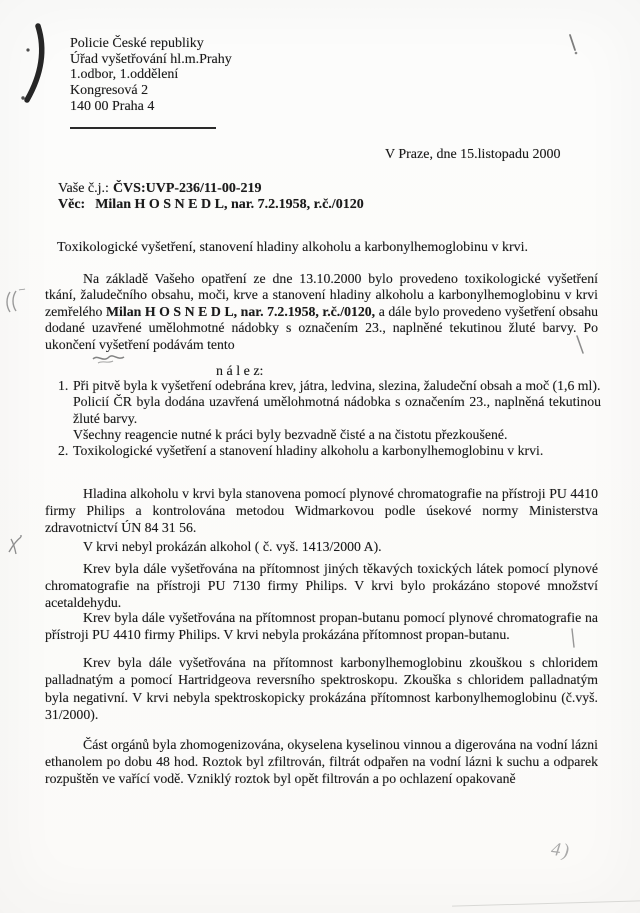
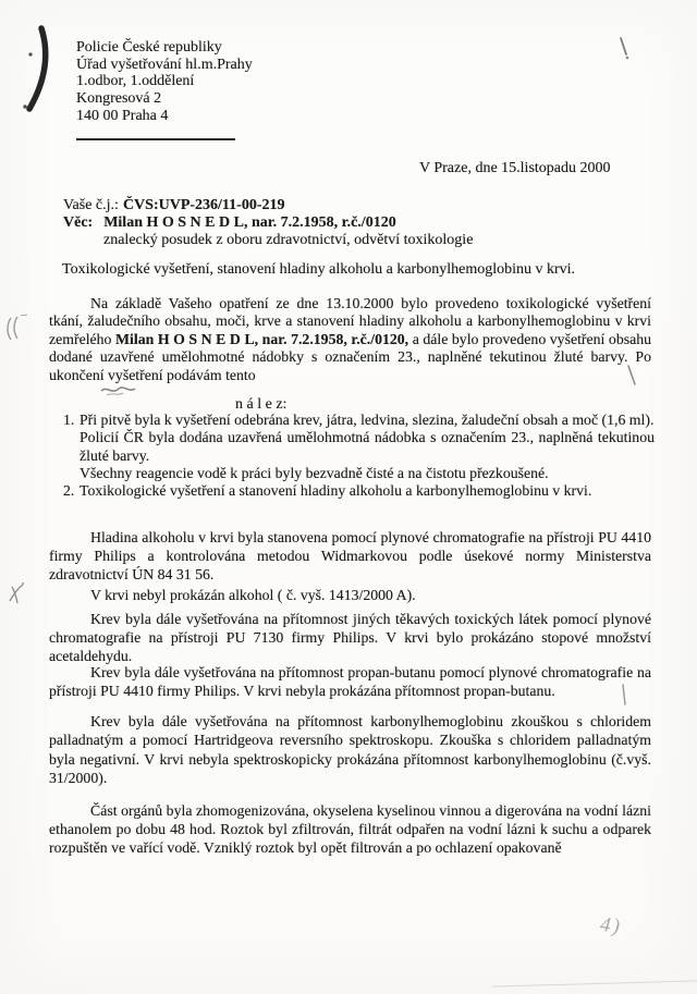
  Policie České republiky
  Úřad vyšetřování hl.m.Prahy
  1.odbor, 1.oddělení
  Kongresová 2
  140 00 Praha 4
  V Praze, dne 15.listopadu 2000
  Vaše č.j.: ČVS:UVP-236/11-00-219
  Věc: Milan H O S N E D L, nar. 7.2.1958, r.č./0120
+ znalecký posudek z oboru zdravotnictví, odvětví toxikologie
  Toxikologické vyšetření, stanovení hladiny alkoholu a karbonylhemoglobinu v krvi.
  Na základě Vašeho opatření ze dne 13.10.2000 bylo provedeno toxikologické vyšetření tkání, žaludečního obsahu, moči, krve a stanovení hladiny alkoholu a karbonylhemoglobinu v krvi zemřelého Milan H O S N E D L, nar. 7.2.1958, r.č./0120, a dále bylo provedeno vyšetření obsahu dodané uzavřené umělohmotné nádobky s označením 23., naplněné tekutinou žluté barvy. Po ukončení vyšetření podávám tento
  n á l e z:
  1.
  Při pitvě byla k vyšetření odebrána krev, játra, ledvina, slezina, žaludeční obsah a moč (1,6 ml).
  Policií ČR byla dodána uzavřená umělohmotná nádobka s označením 23., naplněná tekutinou žluté barvy.
- Všechny reagencie nutné k práci byly bezvadně čisté a na čistotu přezkoušené.
+ Všechny reagencie vodě k práci byly bezvadně čisté a na čistotu přezkoušené.
  2.
  Toxikologické vyšetření a stanovení hladiny alkoholu a karbonylhemoglobinu v krvi.
  Hladina alkoholu v krvi byla stanovena pomocí plynové chromatografie na přístroji PU 4410 firmy Philips a kontrolována metodou Widmarkovou podle úsekové normy Ministerstva zdravotnictví ÚN 84 31 56.
  V krvi nebyl prokázán alkohol ( č. vyš. 1413/2000 A).
  Krev byla dále vyšetřována na přítomnost jiných těkavých toxických látek pomocí plynové chromatografie na přístroji PU 7130 firmy Philips. V krvi bylo prokázáno stopové množství acetaldehydu.
  Krev byla dále vyšetřována na přítomnost propan-butanu pomocí plynové chromatografie na přístroji PU 4410 firmy Philips. V krvi nebyla prokázána přítomnost propan-butanu.
  Krev byla dále vyšetřována na přítomnost karbonylhemoglobinu zkouškou s chloridem palladnatým a pomocí Hartridgeova reversního spektroskopu. Zkouška s chloridem palladnatým byla negativní. V krvi nebyla spektroskopicky prokázána přítomnost karbonylhemoglobinu (č.vyš. 31/2000).
  Část orgánů byla zhomogenizována, okyselena kyselinou vinnou a digerována na vodní lázni ethanolem po dobu 48 hod. Roztok byl zfiltrován, filtrát odpařen na vodní lázni k suchu a odparek rozpuštěn ve vařící vodě. Vzniklý roztok byl opět filtrován a po ochlazení opakovaně
